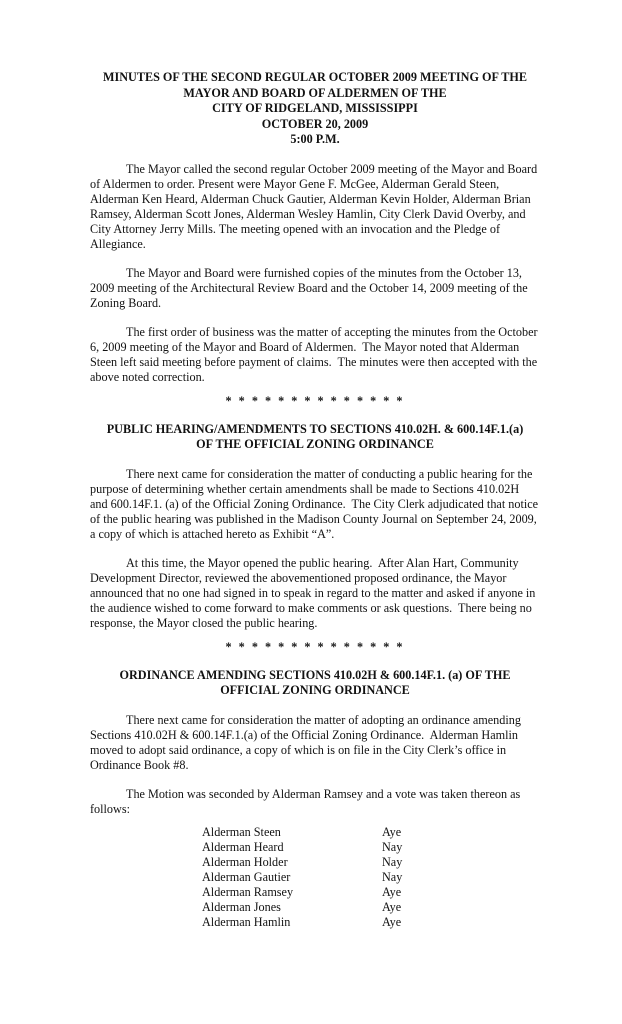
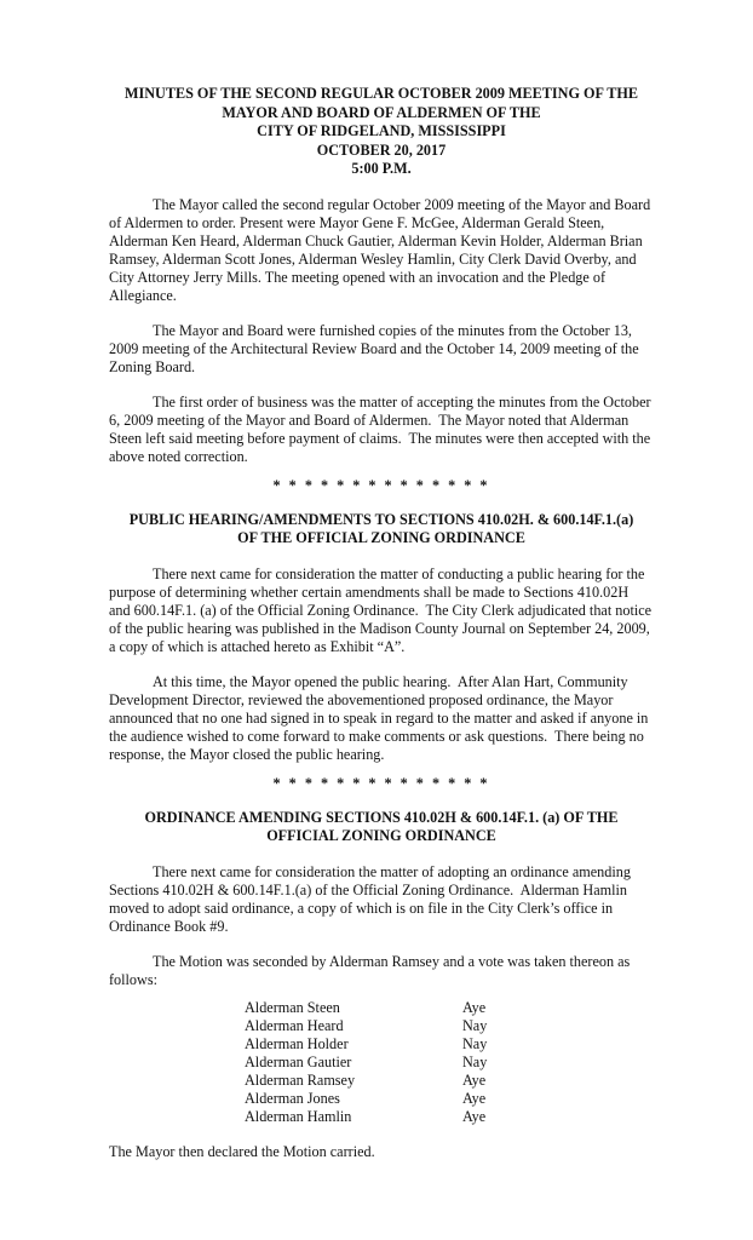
  MINUTES OF THE SECOND REGULAR OCTOBER 2009 MEETING OF THE
  MAYOR AND BOARD OF ALDERMEN OF THE
  CITY OF RIDGELAND, MISSISSIPPI
- OCTOBER 20, 2009
+ OCTOBER 20, 2017
  5:00 P.M.
  The Mayor called the second regular October 2009 meeting of the Mayor and Board of Aldermen to order. Present were Mayor Gene F. McGee, Alderman Gerald Steen, Alderman Ken Heard, Alderman Chuck Gautier, Alderman Kevin Holder, Alderman Brian Ramsey, Alderman Scott Jones, Alderman Wesley Hamlin, City Clerk David Overby, and City Attorney Jerry Mills. The meeting opened with an invocation and the Pledge of Allegiance.
  The Mayor and Board were furnished copies of the minutes from the October 13, 2009 meeting of the Architectural Review Board and the October 14, 2009 meeting of the Zoning Board.
  The first order of business was the matter of accepting the minutes from the October 6, 2009 meeting of the Mayor and Board of Aldermen. The Mayor noted that Alderman Steen left said meeting before payment of claims. The minutes were then accepted with the above noted correction.
  * * * * * * * * * * * * * *
  PUBLIC HEARING/AMENDMENTS TO SECTIONS 410.02H. & 600.14F.1.(a)
  OF THE OFFICIAL ZONING ORDINANCE
  There next came for consideration the matter of conducting a public hearing for the purpose of determining whether certain amendments shall be made to Sections 410.02H and 600.14F.1. (a) of the Official Zoning Ordinance. The City Clerk adjudicated that notice of the public hearing was published in the Madison County Journal on September 24, 2009, a copy of which is attached hereto as Exhibit “A”.
  At this time, the Mayor opened the public hearing. After Alan Hart, Community Development Director, reviewed the abovementioned proposed ordinance, the Mayor announced that no one had signed in to speak in regard to the matter and asked if anyone in the audience wished to come forward to make comments or ask questions. There being no response, the Mayor closed the public hearing.
  * * * * * * * * * * * * * *
  ORDINANCE AMENDING SECTIONS 410.02H & 600.14F.1. (a) OF THE
  OFFICIAL ZONING ORDINANCE
- There next came for consideration the matter of adopting an ordinance amending Sections 410.02H & 600.14F.1.(a) of the Official Zoning Ordinance. Alderman Hamlin moved to adopt said ordinance, a copy of which is on file in the City Clerk’s office in Ordinance Book #8.
+ There next came for consideration the matter of adopting an ordinance amending Sections 410.02H & 600.14F.1.(a) of the Official Zoning Ordinance. Alderman Hamlin moved to adopt said ordinance, a copy of which is on file in the City Clerk’s office in Ordinance Book #9.
  The Motion was seconded by Alderman Ramsey and a vote was taken thereon as follows:
  Alderman Steen
  Aye
  Alderman Heard
  Nay
  Alderman Holder
  Nay
  Alderman Gautier
  Nay
  Alderman Ramsey
  Aye
  Alderman Jones
  Aye
  Alderman Hamlin
  Aye
+ The Mayor then declared the Motion carried.
